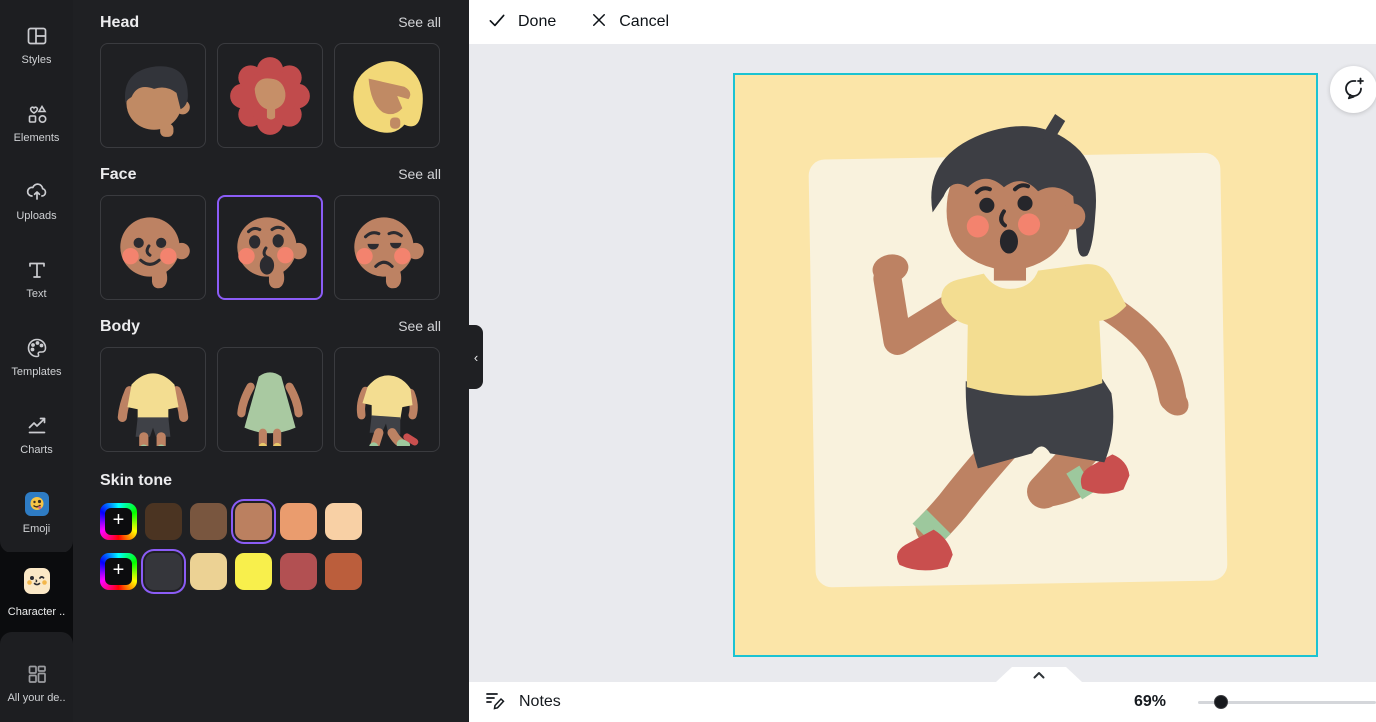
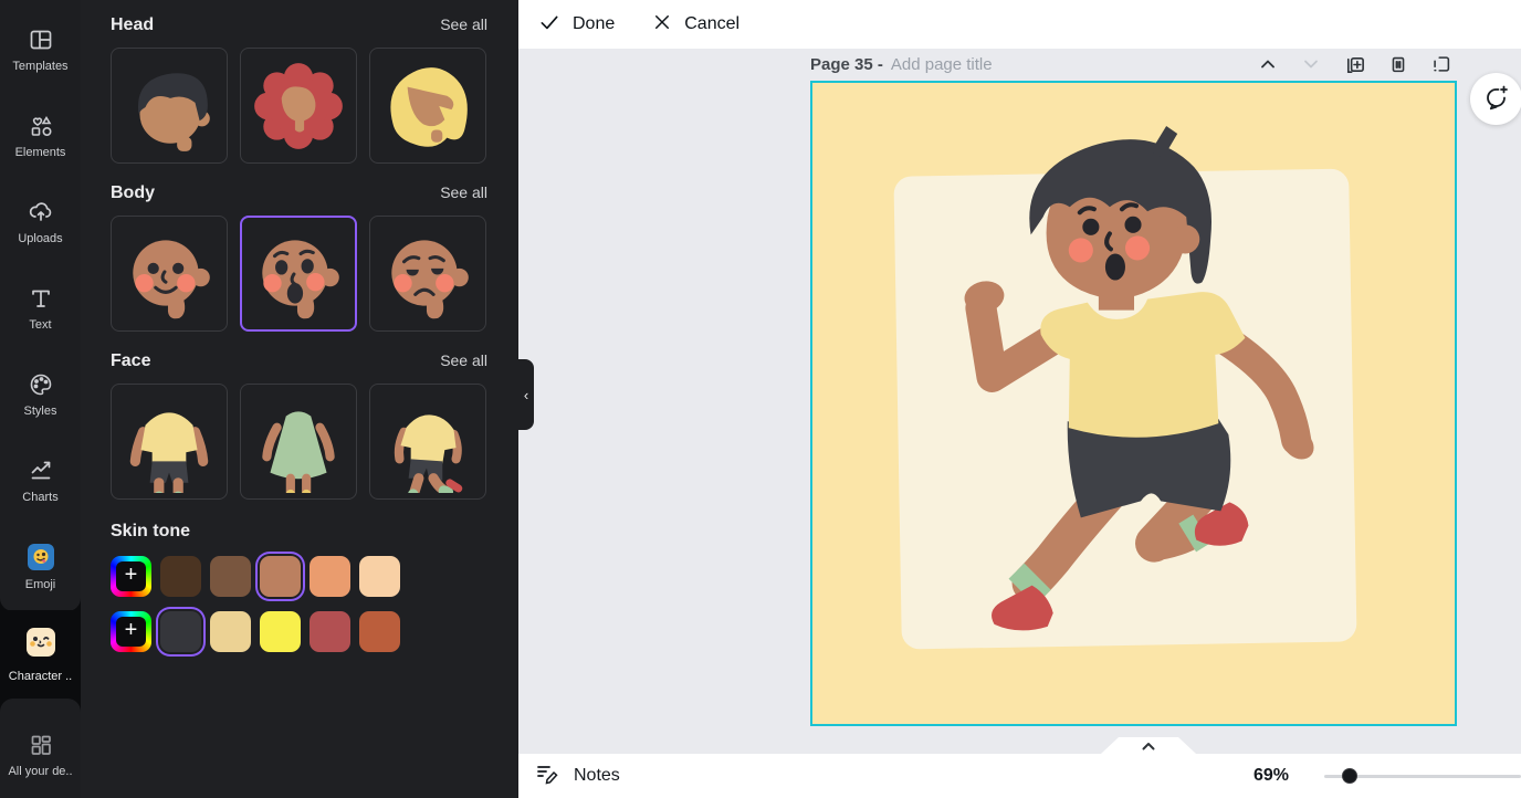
- Styles
+ Templates
  Elements
  Uploads
  Text
- Templates
+ Styles
  Charts
  Emoji
  Character ..
  All your de..
  Head
  See all
- Face
+ Body
  See all
- Body
+ Face
  See all
  Skin tone
  +
  +
  ‹
  Done
  Cancel
+ Page 35 -
+ Add page title
  Notes
  69%
